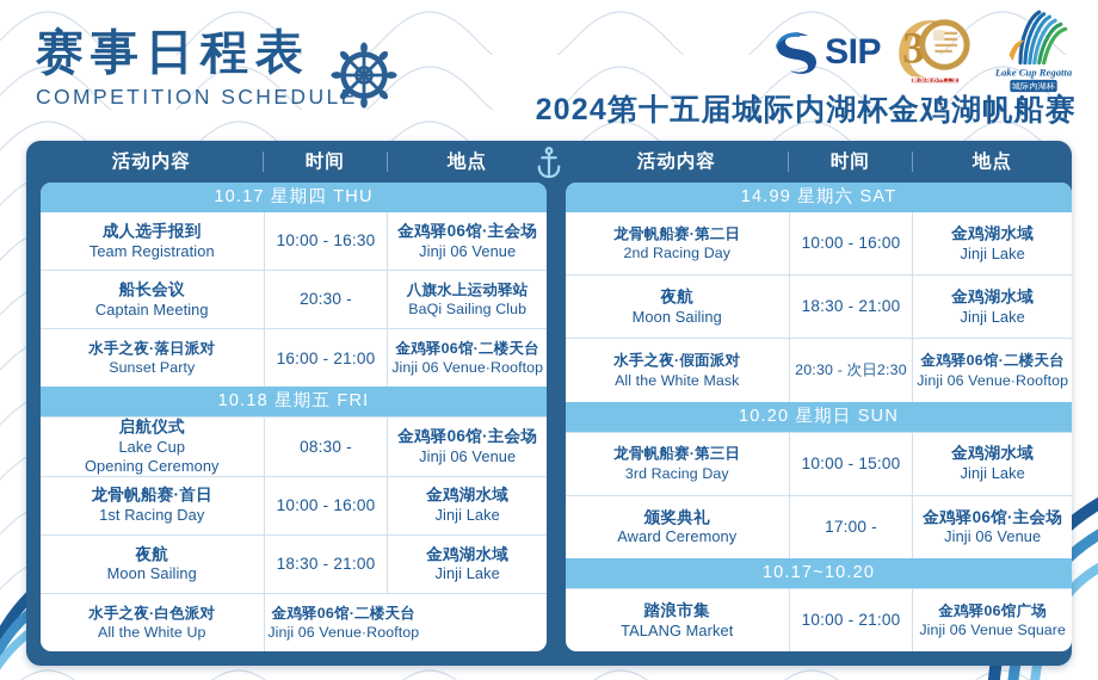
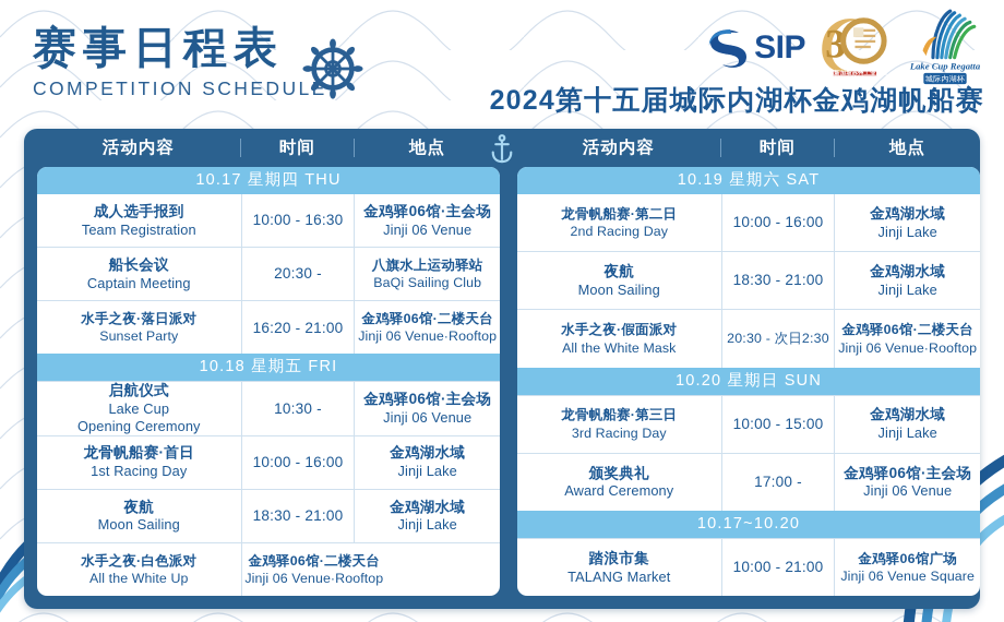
  赛事日程表
  COMPETITION SCHEDULE
  SIP
  3
  Lake Cup Regatta
  城际内湖杯
  2024第十五届城际内湖杯金鸡湖帆船赛
  活动内容
  时间
  地点
  10.17 星期四 THU
  成人选手报到
  Team Registration
  10:00 - 16:30
  金鸡驿06馆·主会场
  Jinji 06 Venue
  船长会议
  Captain Meeting
  20:30 -
  八旗水上运动驿站
  BaQi Sailing Club
  水手之夜·落日派对
  Sunset Party
- 16:00 - 21:00
+ 16:20 - 21:00
  金鸡驿06馆·二楼天台
  Jinji 06 Venue·Rooftop
  10.18 星期五 FRI
  启航仪式
  Lake Cup
  Opening Ceremony
- 08:30 -
+ 10:30 -
  金鸡驿06馆·主会场
  Jinji 06 Venue
  龙骨帆船赛·首日
  1st Racing Day
  10:00 - 16:00
  金鸡湖水域
  Jinji Lake
  夜航
  Moon Sailing
  18:30 - 21:00
  金鸡湖水域
  Jinji Lake
  水手之夜·白色派对
  All the White Up
  金鸡驿06馆·二楼天台
  Jinji 06 Venue·Rooftop
  活动内容
  时间
  地点
- 14.99 星期六 SAT
+ 10.19 星期六 SAT
  龙骨帆船赛·第二日
  2nd Racing Day
  10:00 - 16:00
  金鸡湖水域
  Jinji Lake
  夜航
  Moon Sailing
  18:30 - 21:00
  金鸡湖水域
  Jinji Lake
  水手之夜·假面派对
  All the White Mask
  20:30 - 次日2:30
  金鸡驿06馆·二楼天台
  Jinji 06 Venue·Rooftop
  10.20 星期日 SUN
  龙骨帆船赛·第三日
  3rd Racing Day
  10:00 - 15:00
  金鸡湖水域
  Jinji Lake
  颁奖典礼
  Award Ceremony
  17:00 -
  金鸡驿06馆·主会场
  Jinji 06 Venue
  10.17~10.20
  踏浪市集
  TALANG Market
  10:00 - 21:00
  金鸡驿06馆广场
  Jinji 06 Venue Square
